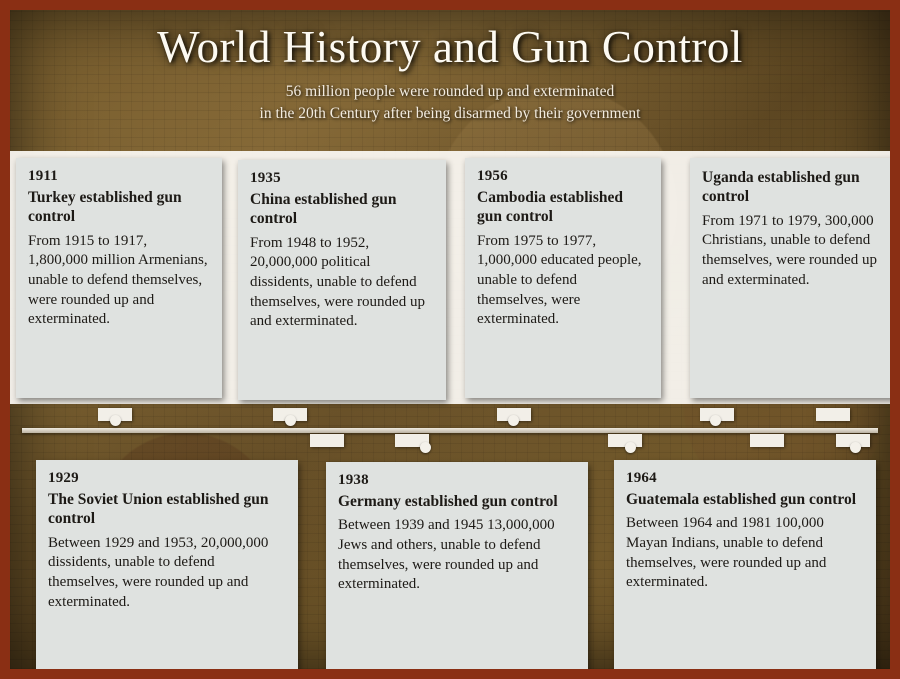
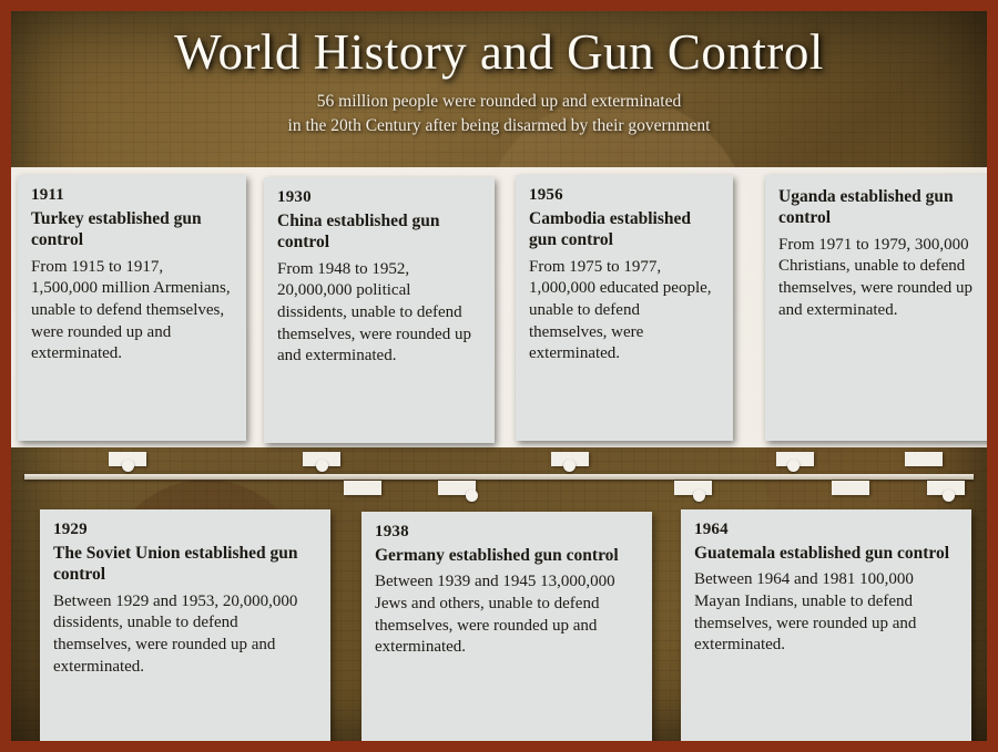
  World History and Gun Control
  56 million people were rounded up and exterminated
  in the 20th Century after being disarmed by their government
  1911
  Turkey established gun control
- From 1915 to 1917, 1,800,000 million Armenians, unable to defend themselves, were rounded up and exterminated.
+ From 1915 to 1917, 1,500,000 million Armenians, unable to defend themselves, were rounded up and exterminated.
- 1935
+ 1930
  China established gun control
  From 1948 to 1952, 20,000,000 political dissidents, unable to defend themselves, were rounded up and exterminated.
  1956
  Cambodia established gun control
  From 1975 to 1977, 1,000,000 educated people, unable to defend themselves, were exterminated.
  Uganda established gun control
  From 1971 to 1979, 300,000 Christians, unable to defend themselves, were rounded up and exterminated.
  1929
  The Soviet Union established gun control
  Between 1929 and 1953, 20,000,000 dissidents, unable to defend themselves, were rounded up and exterminated.
  1938
  Germany established gun control
  Between 1939 and 1945 13,000,000 Jews and others, unable to defend themselves, were rounded up and exterminated.
  1964
  Guatemala established gun control
  Between 1964 and 1981 100,000 Mayan Indians, unable to defend themselves, were rounded up and exterminated.
